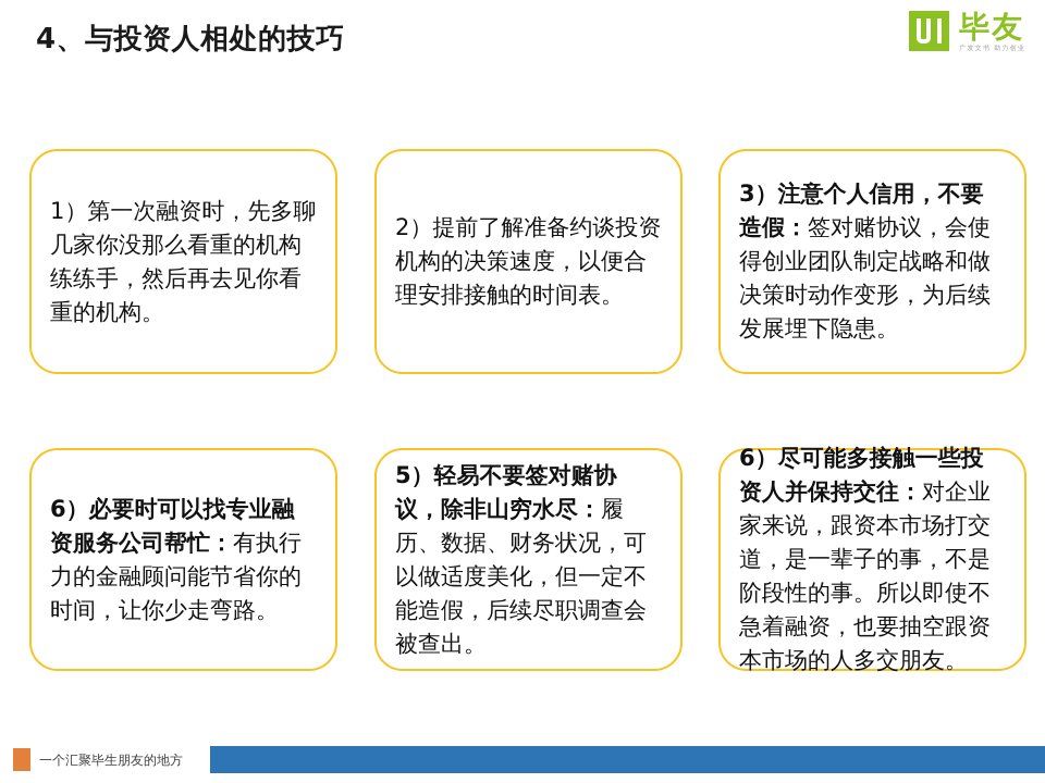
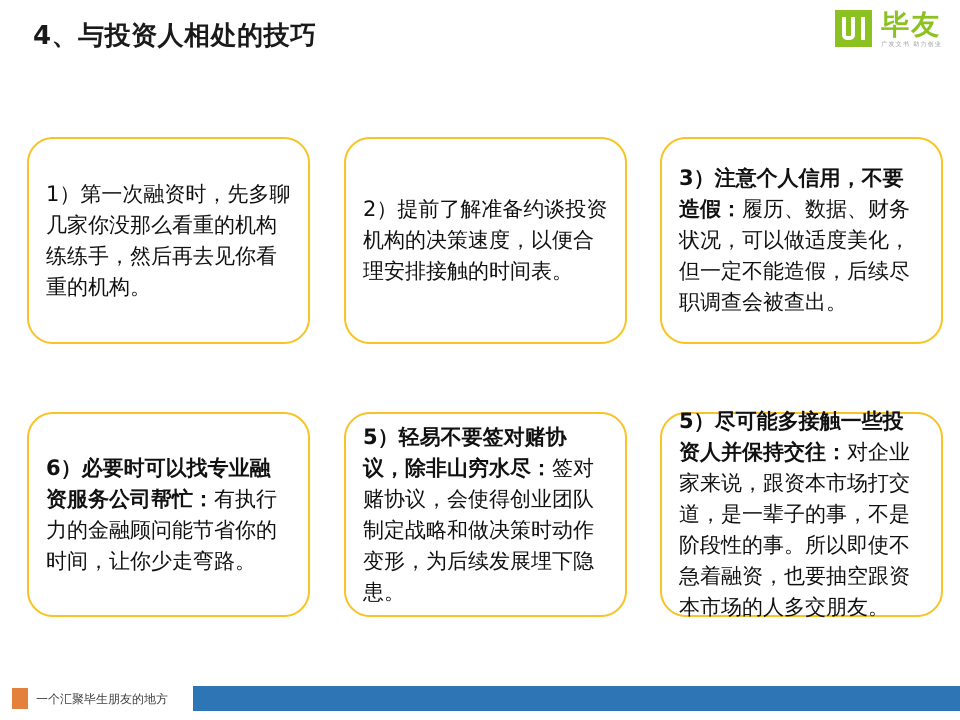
  4、与投资人相处的技巧
  毕友
  1）第一次融资时，先多聊几家你没那么看重的机构练练手，然后再去见你看重的机构。
  2）提前了解准备约谈投资机构的决策速度，以便合理安排接触的时间表。
- 3）注意个人信用，不要造假：签对赌协议，会使得创业团队制定战略和做决策时动作变形，为后续发展埋下隐患。
+ 3）注意个人信用，不要造假：履历、数据、财务状况，可以做适度美化，但一定不能造假，后续尽职调查会被查出。
  6）必要时可以找专业融资服务公司帮忙：有执行力的金融顾问能节省你的时间，让你少走弯路。
- 5）轻易不要签对赌协议，除非山穷水尽：履历、数据、财务状况，可以做适度美化，但一定不能造假，后续尽职调查会被查出。
+ 5）轻易不要签对赌协议，除非山穷水尽：签对赌协议，会使得创业团队制定战略和做决策时动作变形，为后续发展埋下隐患。
- 6）尽可能多接触一些投资人并保持交往：对企业家来说，跟资本市场打交道，是一辈子的事，不是阶段性的事。所以即使不急着融资，也要抽空跟资本市场的人多交朋友。
+ 5）尽可能多接触一些投资人并保持交往：对企业家来说，跟资本市场打交道，是一辈子的事，不是阶段性的事。所以即使不急着融资，也要抽空跟资本市场的人多交朋友。
  一个汇聚毕生朋友的地方
